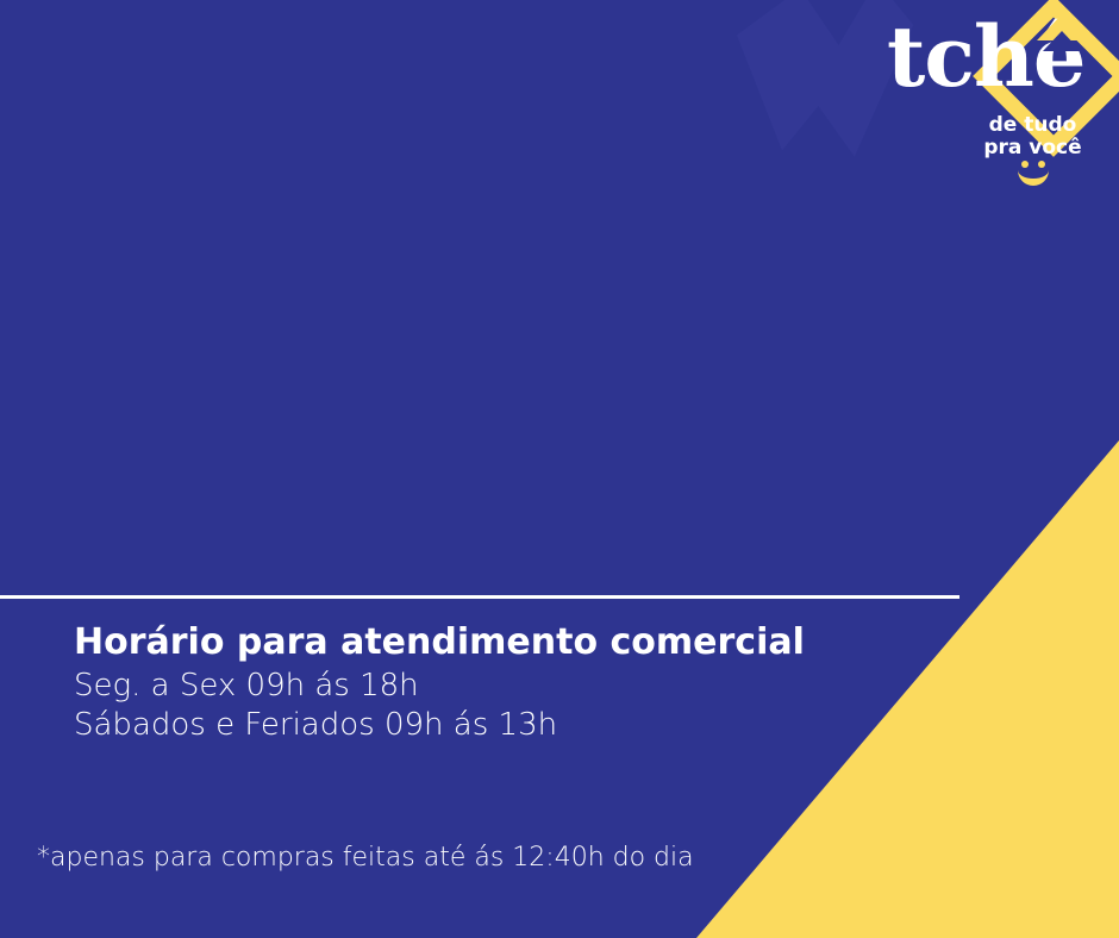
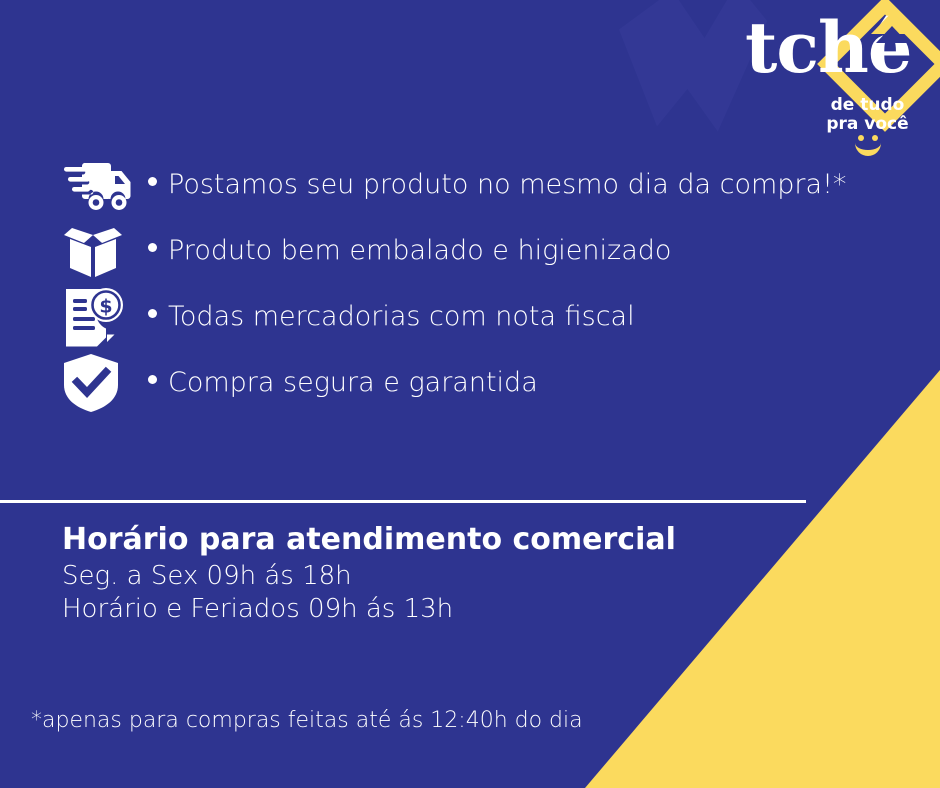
  tchê
  de tudo
  pra você
+ Postamos seu produto no mesmo dia da compra!*
+ Produto bem embalado e higienizado
+ $
+ Todas mercadorias com nota fiscal
+ Compra segura e garantida
  Horário para atendimento comercial
  Seg. a Sex 09h ás 18h
- Sábados e Feriados 09h ás 13h
+ Horário e Feriados 09h ás 13h
  *apenas para compras feitas até ás 12:40h do dia
